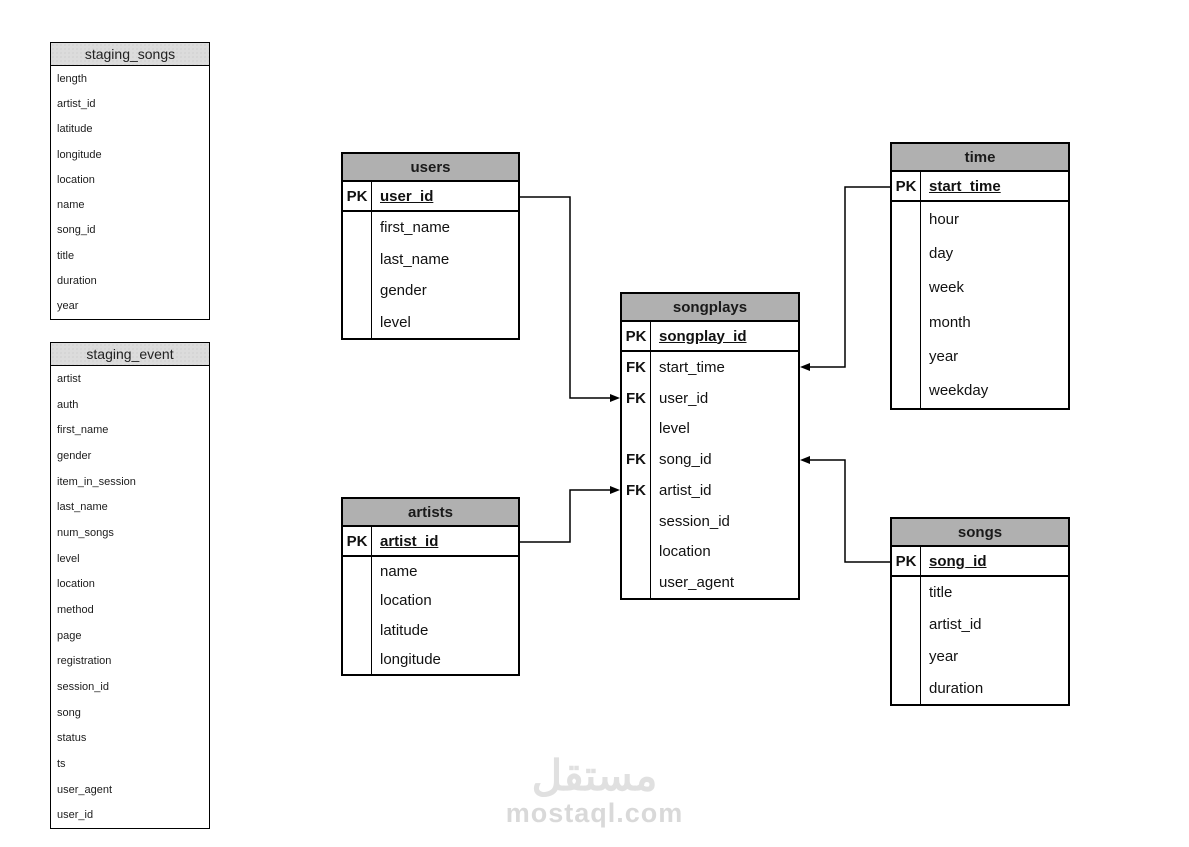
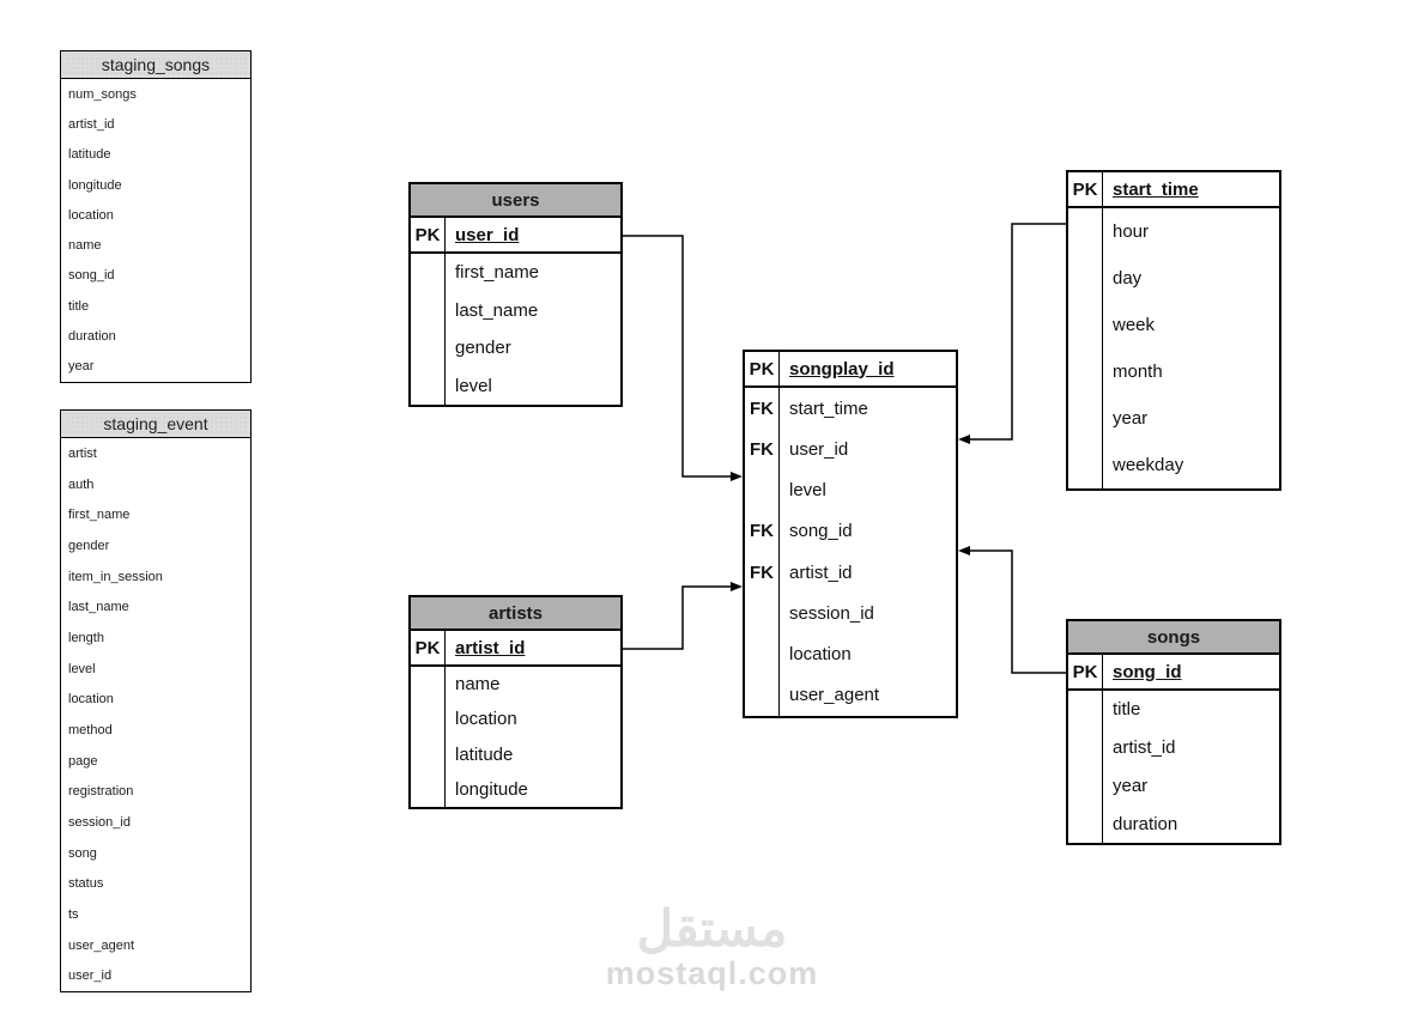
  staging_songs
- length
+ num_songs
  artist_id
  latitude
  longitude
  location
  name
  song_id
  title
  duration
  year
  staging_event
  artist
  auth
  first_name
  gender
  item_in_session
  last_name
- num_songs
+ length
  level
  location
  method
  page
  registration
  session_id
  song
  status
  ts
  user_agent
  user_id
  users
  PK
  user_id
  first_name
  last_name
  gender
  level
  artists
  PK
  artist_id
  name
  location
  latitude
  longitude
- songplays
  PK
  songplay_id
  FK
  start_time
  FK
  user_id
  level
  FK
  song_id
  FK
  artist_id
  session_id
  location
  user_agent
- time
  PK
  start_time
  hour
  day
  week
  month
  year
  weekday
  songs
  PK
  song_id
  title
  artist_id
  year
  duration
  مستقل
  mostaql.com
